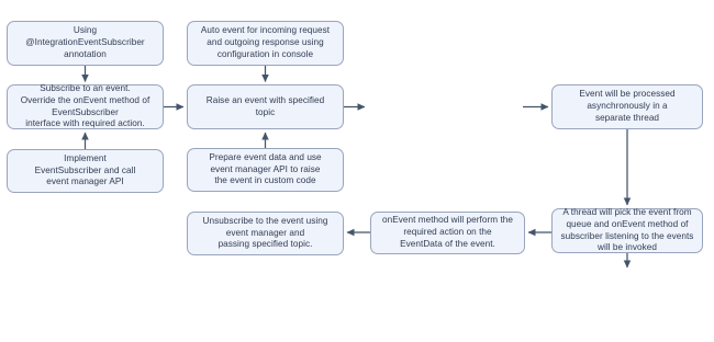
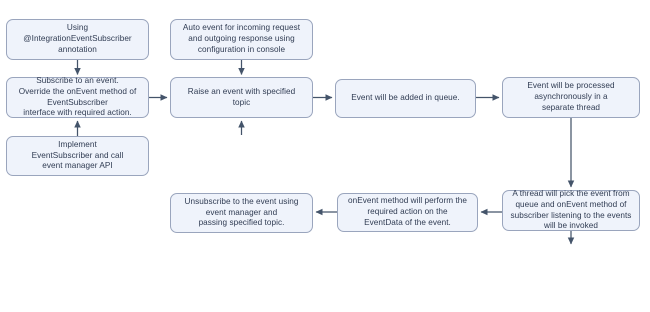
  Using
  @IntegrationEventSubscriber
  annotation
  Subscribe to an event.
  Override the onEvent method of
  EventSubscriber
  interface with required action.
  Implement
  EventSubscriber and call
  event manager API
  Auto event for incoming request
  and outgoing response using
  configuration in console
  Raise an event with specified
  topic
- Prepare event data and use
- event manager API to raise
- the event in custom code
  Unsubscribe to the event using
  event manager and
  passing specified topic.
+ Event will be added in queue.
  onEvent method will perform the
  required action on the
  EventData of the event.
  Event will be processed
  asynchronously in a
  separate thread
  A thread will pick the event from
  queue and onEvent method of
  subscriber listening to the events
  will be invoked
